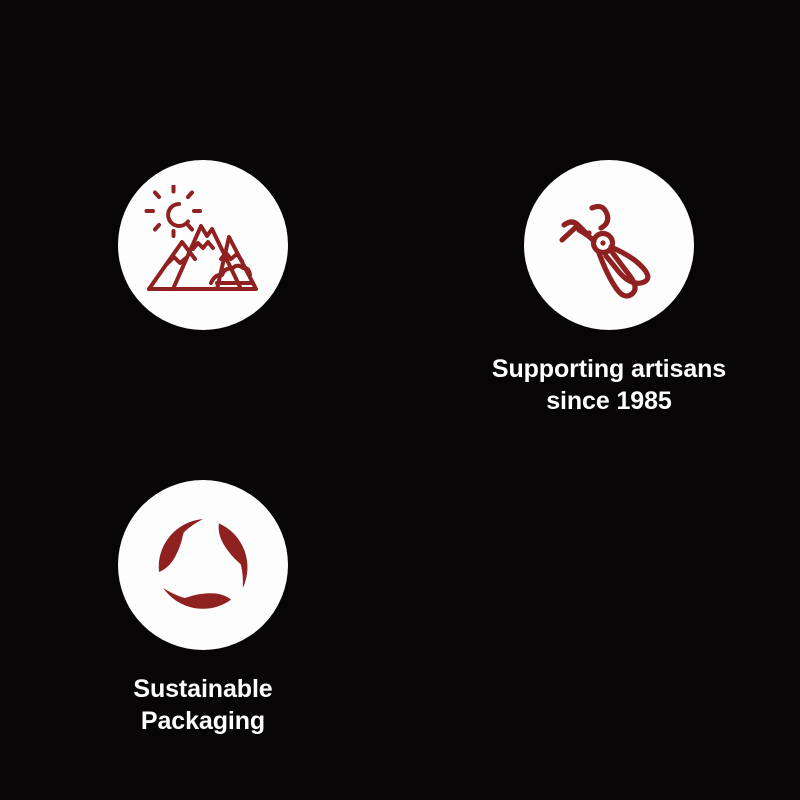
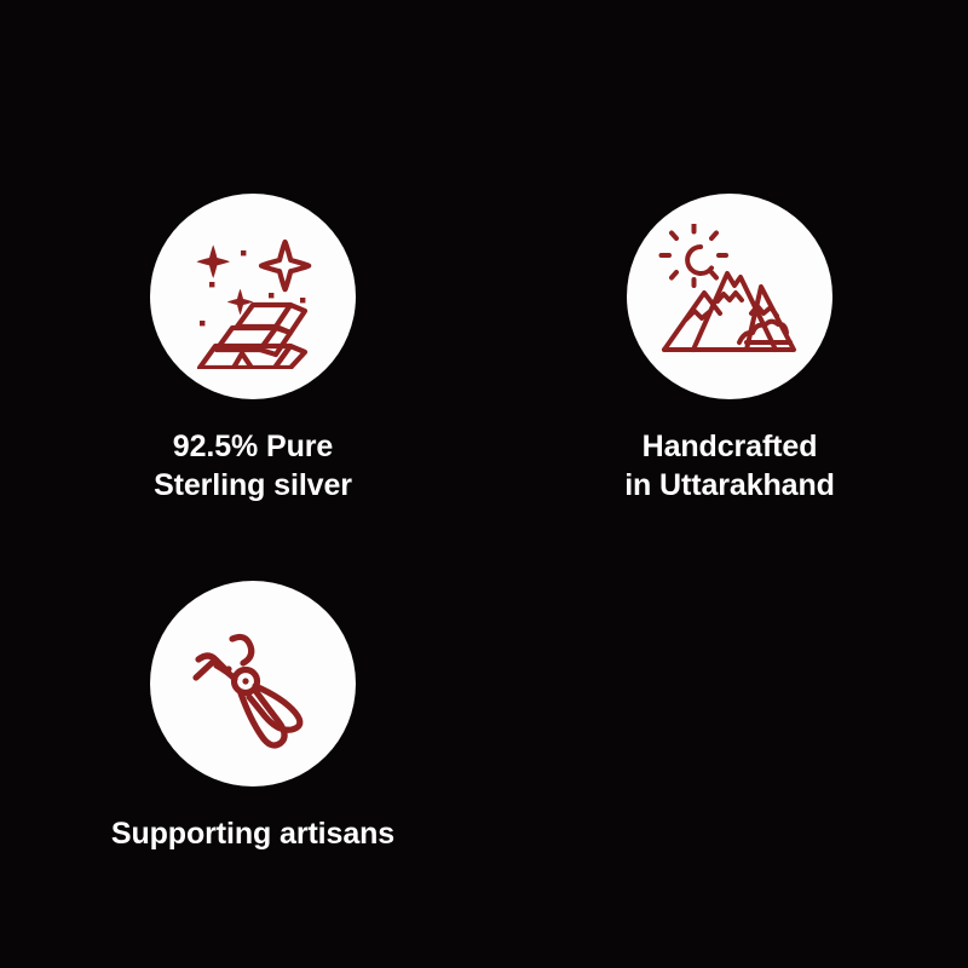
+ 92.5% Pure
+ Sterling silver
+ Handcrafted
+ in Uttarakhand
  Supporting artisans
- since 1985
- Sustainable
- Packaging
